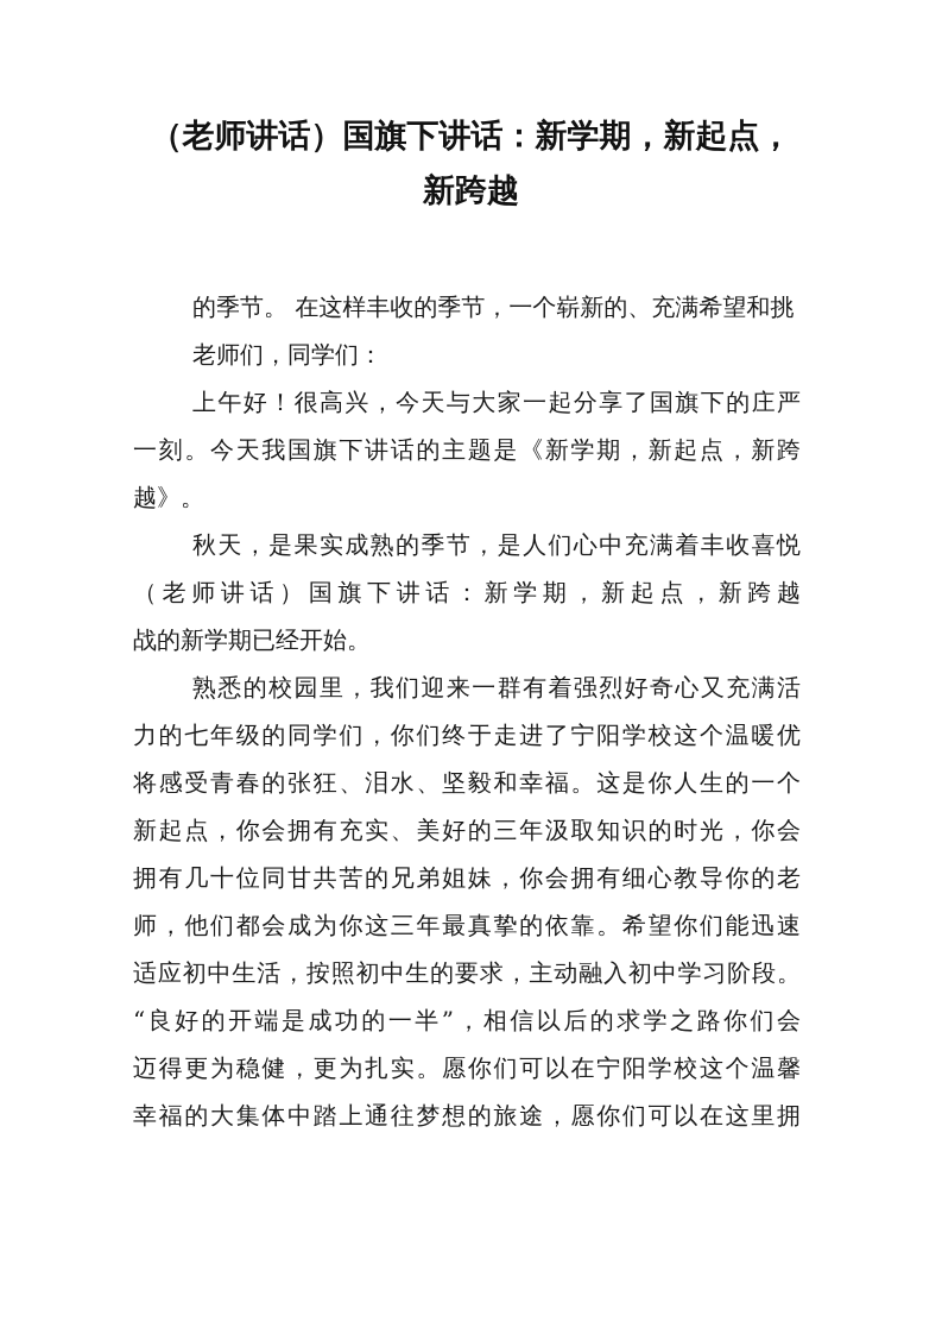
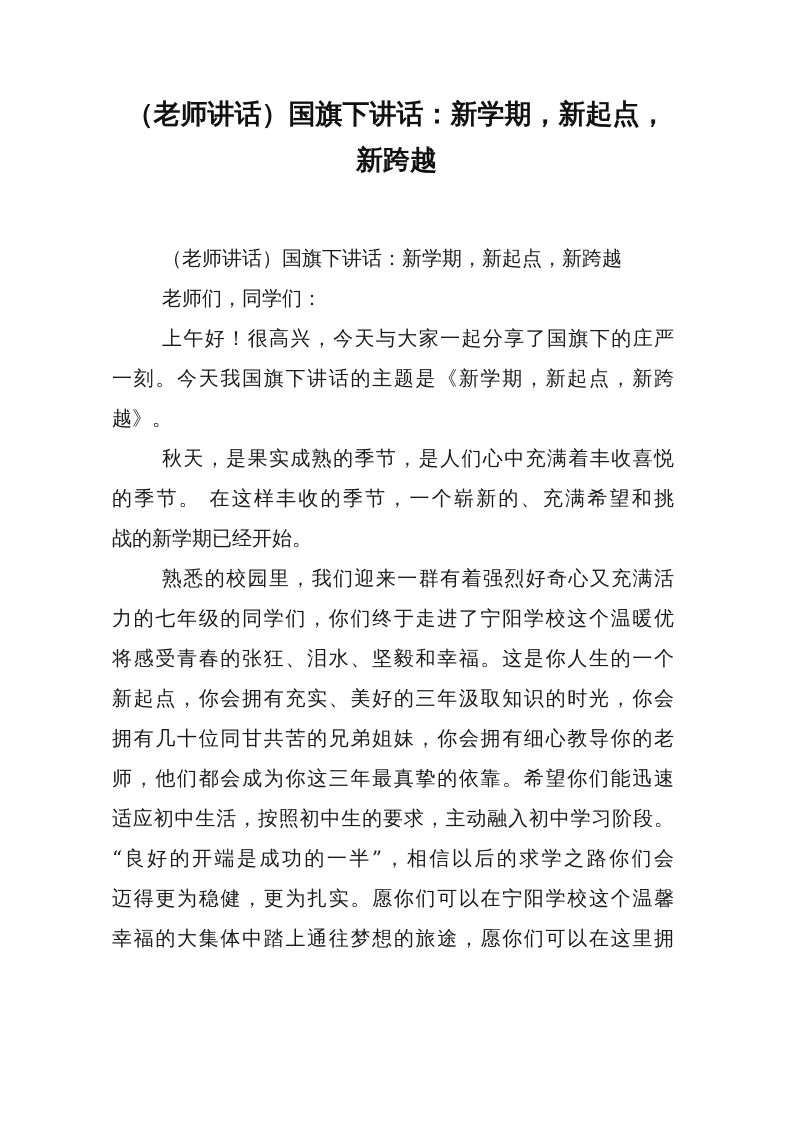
  （老师讲话）国旗下讲话：新学期，新起点，
  新跨越
- 的季节。 在这样丰收的季节，一个崭新的、充满希望和挑
+ （老师讲话）国旗下讲话：新学期，新起点，新跨越
  老师们，同学们：
  上午好！很高兴，今天与大家一起分享了国旗下的庄严
  一刻。今天我国旗下讲话的主题是《新学期，新起点，新跨
  越》。
  秋天，是果实成熟的季节，是人们心中充满着丰收喜悦
- （老师讲话）国旗下讲话：新学期，新起点，新跨越
+ 的季节。 在这样丰收的季节，一个崭新的、充满希望和挑
  战的新学期已经开始。
  熟悉的校园里，我们迎来一群有着强烈好奇心又充满活
  力的七年级的同学们，你们终于走进了宁阳学校这个温暖优
  将感受青春的张狂、泪水、坚毅和幸福。这是你人生的一个
  新起点，你会拥有充实、美好的三年汲取知识的时光，你会
  拥有几十位同甘共苦的兄弟姐妹，你会拥有细心教导你的老
  师，他们都会成为你这三年最真挚的依靠。希望你们能迅速
  适应初中生活，按照初中生的要求，主动融入初中学习阶段。
  “良好的开端是成功的一半”，相信以后的求学之路你们会
  迈得更为稳健，更为扎实。愿你们可以在宁阳学校这个温馨
  幸福的大集体中踏上通往梦想的旅途，愿你们可以在这里拥
